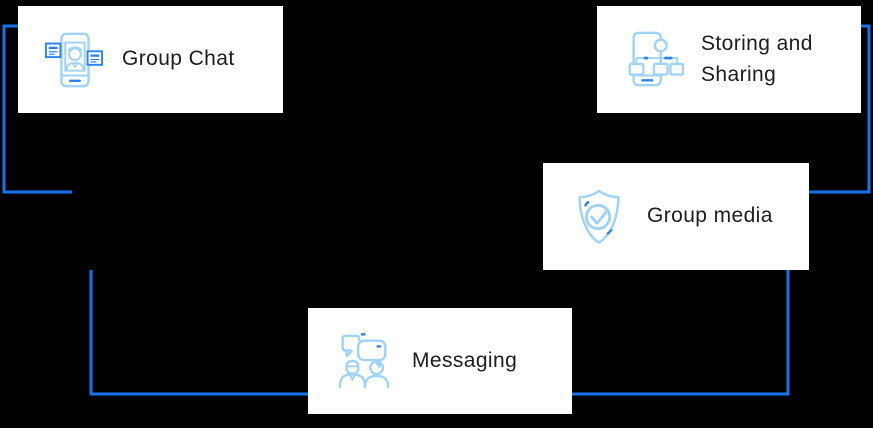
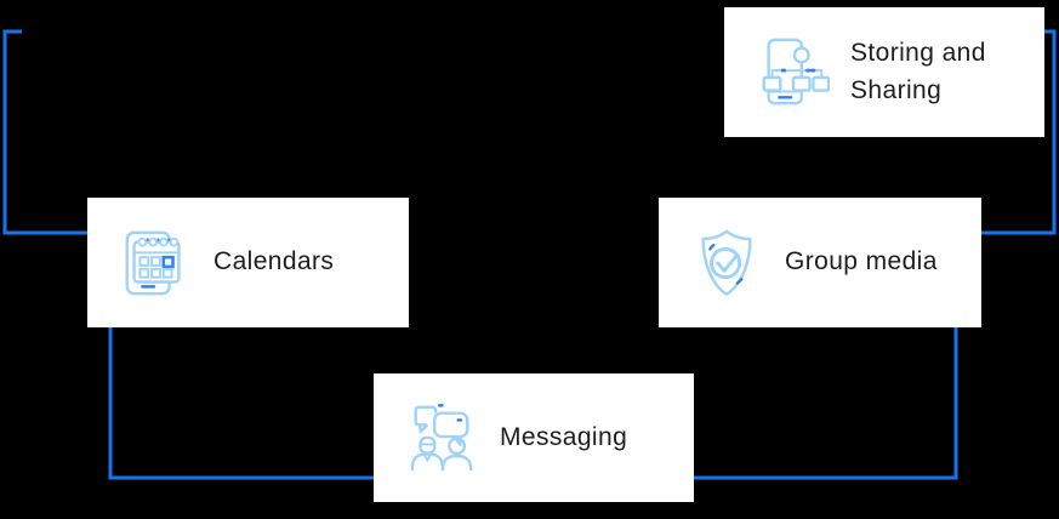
- Group Chat
  Storing and Sharing
+ Calendars
  Group media
  Messaging
